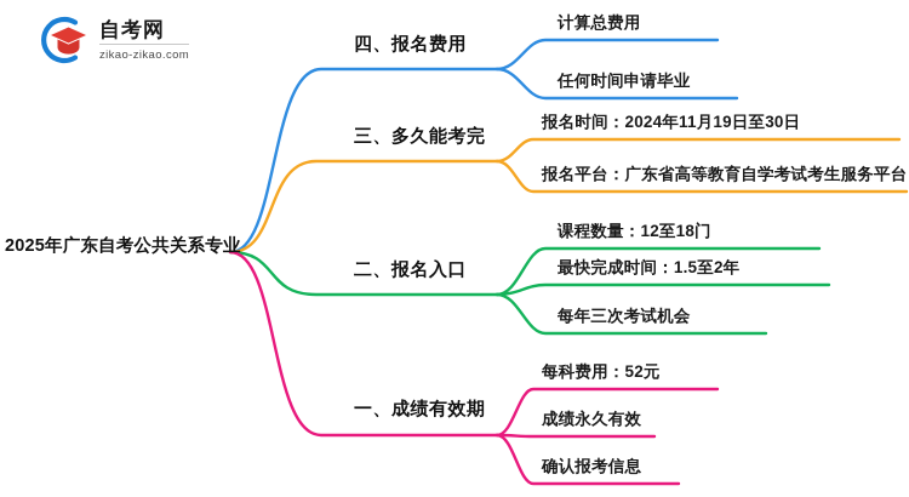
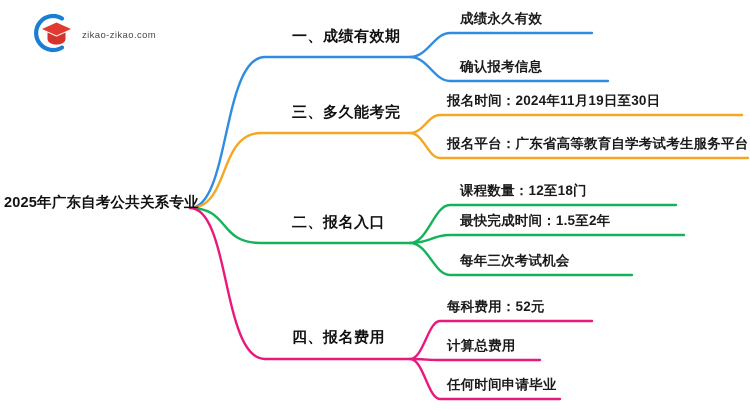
- 自考网
  zikao-zikao.com
  2025年广东自考公共关系专业
- 四、报名费用
+ 一、成绩有效期
- 计算总费用
+ 成绩永久有效
- 任何时间申请毕业
+ 确认报考信息
  三、多久能考完
  报名时间：2024年11月19日至30日
  报名平台：广东省高等教育自学考试考生服务平台
  二、报名入口
  课程数量：12至18门
  最快完成时间：1.5至2年
  每年三次考试机会
- 一、成绩有效期
+ 四、报名费用
  每科费用：52元
- 成绩永久有效
+ 计算总费用
- 确认报考信息
+ 任何时间申请毕业
